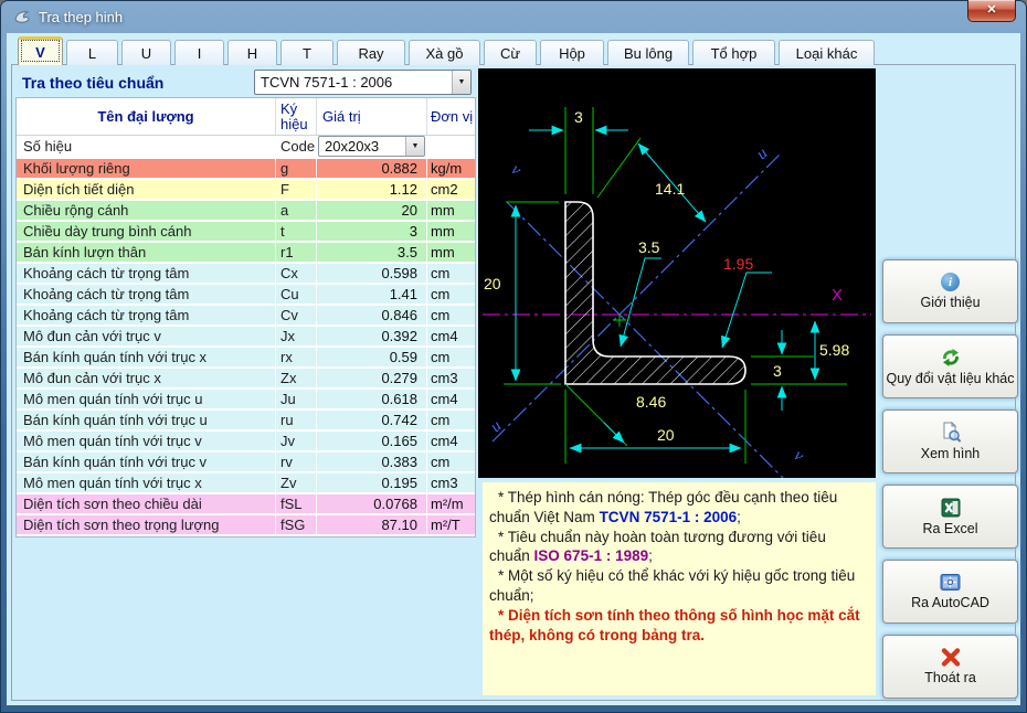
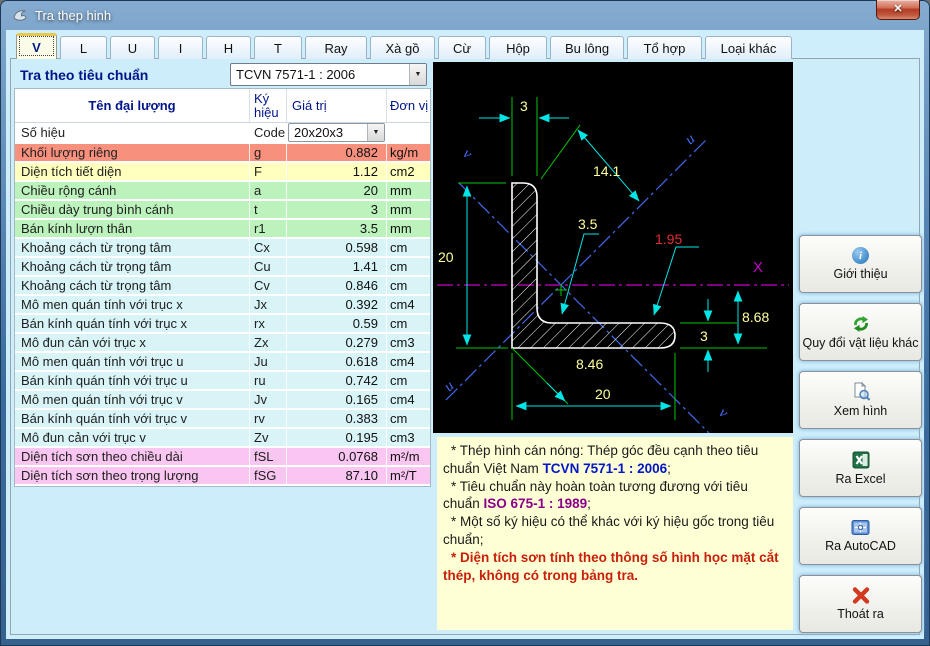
  Tra thep hinh
  ✕
  V
  L
  U
  I
  H
  T
  Ray
  Xà gồ
  Cừ
  Hộp
  Bu lông
  Tổ hợp
  Loại khác
  Tra theo tiêu chuẩn
  TCVN 7571-1 : 2006
  Tên đại lượng
  Ký hiệu
  Giá trị
  Đơn vị
  Số hiệu
  Code
  20x20x3
  Khối lượng riêng
  g
  0.882
  kg/m
  Diện tích tiết diện
  F
  1.12
  cm2
  Chiều rộng cánh
  a
  20
  mm
  Chiều dày trung bình cánh
  t
  3
  mm
  Bán kính lượn thân
  r1
  3.5
  mm
  Khoảng cách từ trọng tâm
  Cx
  0.598
  cm
  Khoảng cách từ trọng tâm
  Cu
  1.41
  cm
  Khoảng cách từ trọng tâm
  Cv
  0.846
  cm
- Mô đun cản với trục v
+ Mô men quán tính với trục x
  Jx
  0.392
  cm4
  Bán kính quán tính với trục x
  rx
  0.59
  cm
  Mô đun cản với trục x
  Zx
  0.279
  cm3
  Mô men quán tính với trục u
  Ju
  0.618
  cm4
  Bán kính quán tính với trục u
  ru
  0.742
  cm
  Mô men quán tính với trục v
  Jv
  0.165
  cm4
  Bán kính quán tính với trục v
  rv
  0.383
  cm
- Mô men quán tính với trục x
+ Mô đun cản với trục v
  Zv
  0.195
  cm3
  Diện tích sơn theo chiều dài
  fSL
  0.0768
  m²/m
  Diện tích sơn theo trọng lượng
  fSG
  87.10
  m²/T
  3
  14.1
  3.5
  20
  20
  8.46
- 5.98
+ 8.68
  3
  1.95
  X
  * Thép hình cán nóng: Thép góc đều cạnh theo tiêu chuẩn Việt Nam TCVN 7571-1 : 2006;
  * Tiêu chuẩn này hoàn toàn tương đương với tiêu chuẩn ISO 675-1 : 1989;
  * Một số ký hiệu có thể khác với ký hiệu gốc trong tiêu chuẩn;
  * Diện tích sơn tính theo thông số hình học mặt cắt thép, không có trong bảng tra.
  i
  Giới thiệu
  Quy đổi vật liệu khác
  Xem hình
  Ra Excel
  Ra AutoCAD
  Thoát ra
